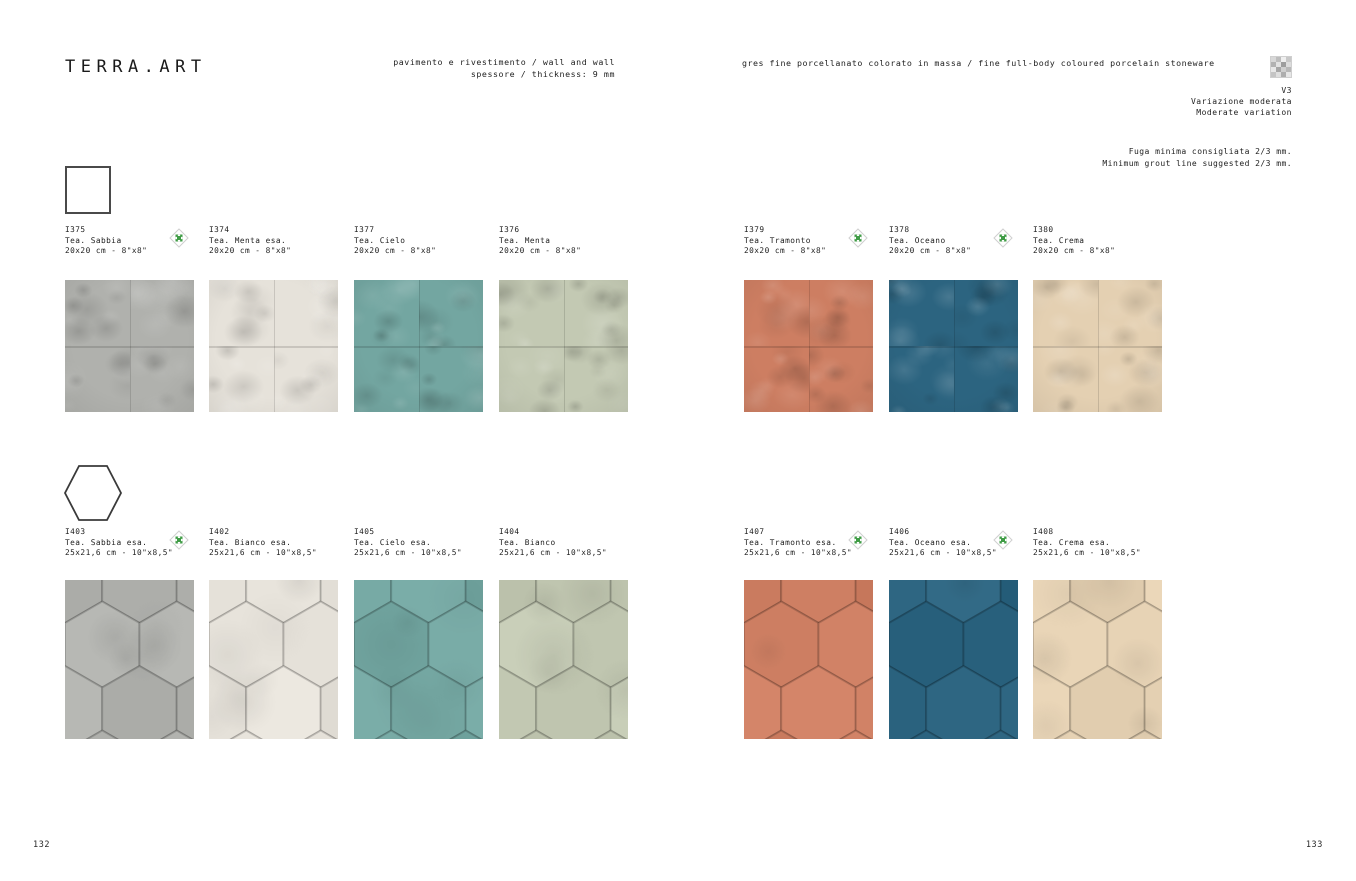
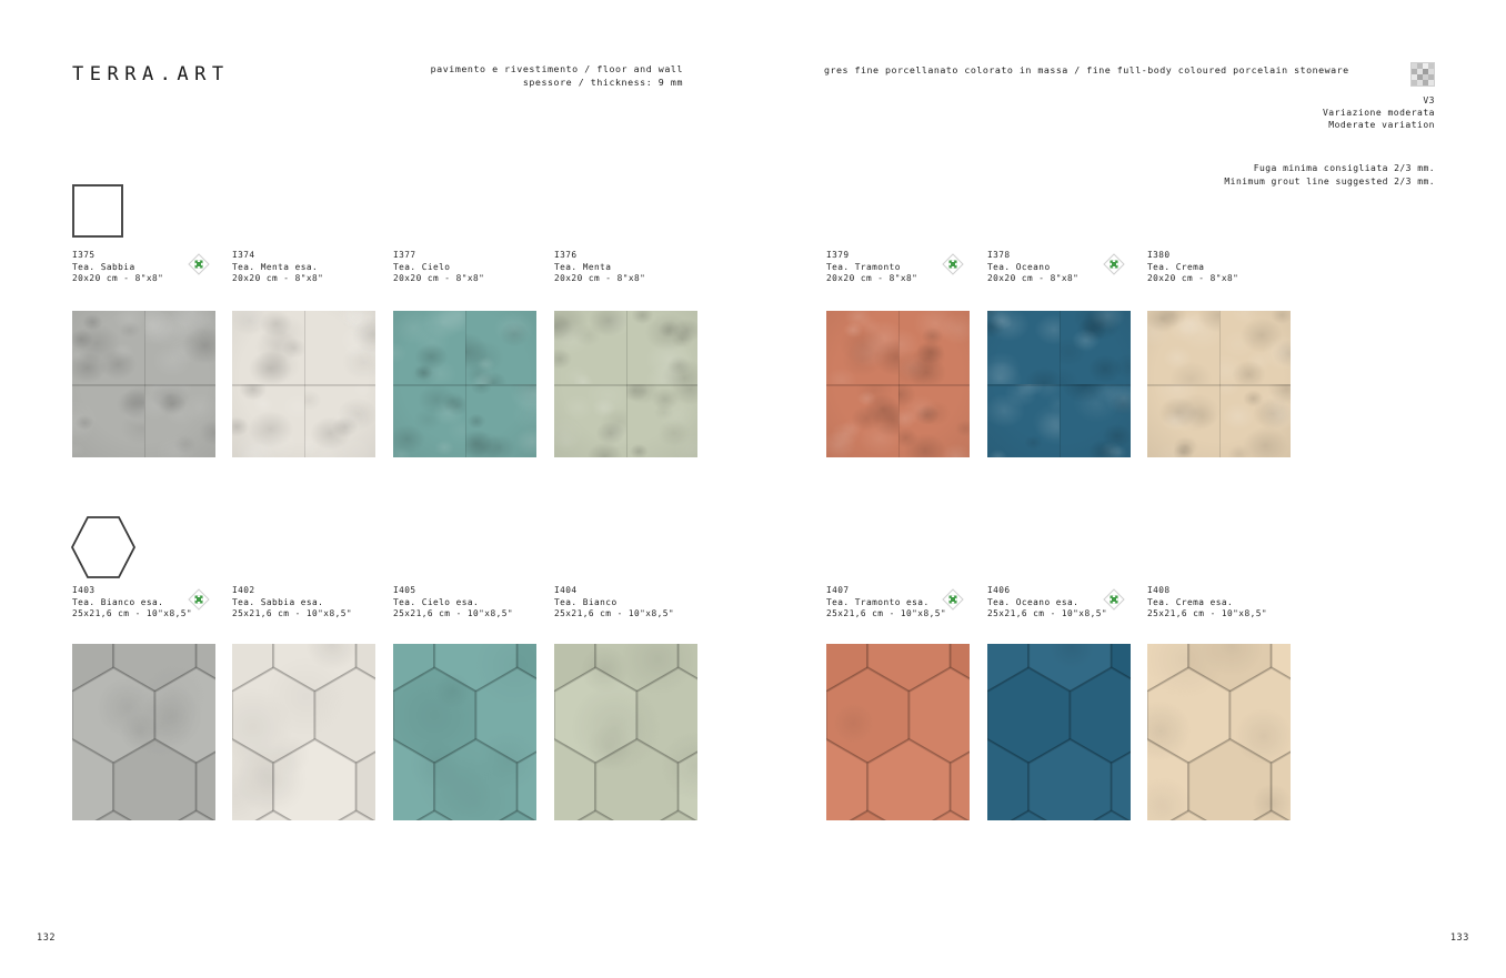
  TERRA.ART
- pavimento e rivestimento / wall and wall
+ pavimento e rivestimento / floor and wall
  spessore / thickness: 9 mm
  gres fine porcellanato colorato in massa / fine full-body coloured porcelain stoneware
  V3
  Variazione moderata
  Moderate variation
  Fuga minima consigliata 2/3 mm.
  Minimum grout line suggested 2/3 mm.
  I375
  Tea. Sabbia
  20x20 cm - 8"x8"
  I374
  Tea. Menta esa.
  20x20 cm - 8"x8"
  I377
  Tea. Cielo
  20x20 cm - 8"x8"
  I376
  Tea. Menta
  20x20 cm - 8"x8"
  I379
  Tea. Tramonto
  20x20 cm - 8"x8"
  I378
  Tea. Oceano
  20x20 cm - 8"x8"
  I380
  Tea. Crema
  20x20 cm - 8"x8"
  I403
- Tea. Sabbia esa.
+ Tea. Bianco esa.
  25x21,6 cm - 10"x8,5"
  I402
- Tea. Bianco esa.
+ Tea. Sabbia esa.
  25x21,6 cm - 10"x8,5"
  I405
  Tea. Cielo esa.
  25x21,6 cm - 10"x8,5"
  I404
  Tea. Bianco
  25x21,6 cm - 10"x8,5"
  I407
  Tea. Tramonto esa.
  25x21,6 cm - 10"x8,5"
  I406
  Tea. Oceano esa.
  25x21,6 cm - 10"x8,5"
  I408
  Tea. Crema esa.
  25x21,6 cm - 10"x8,5"
  132
  133
